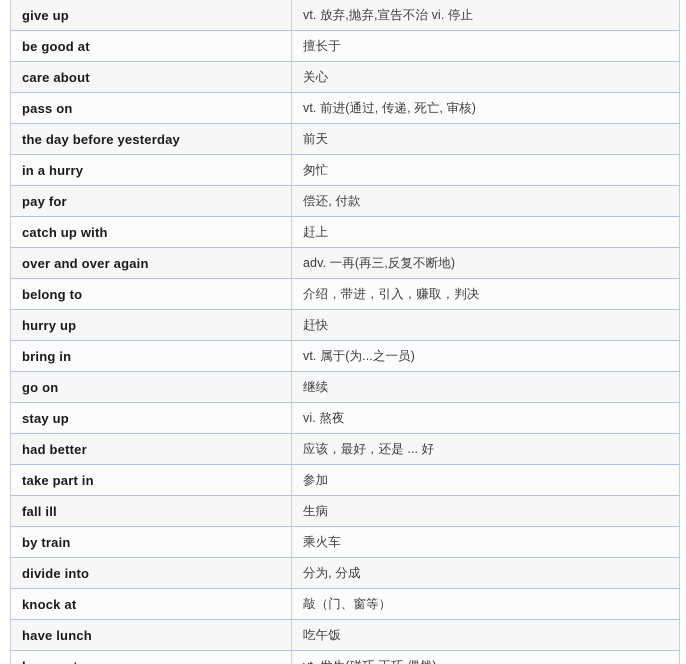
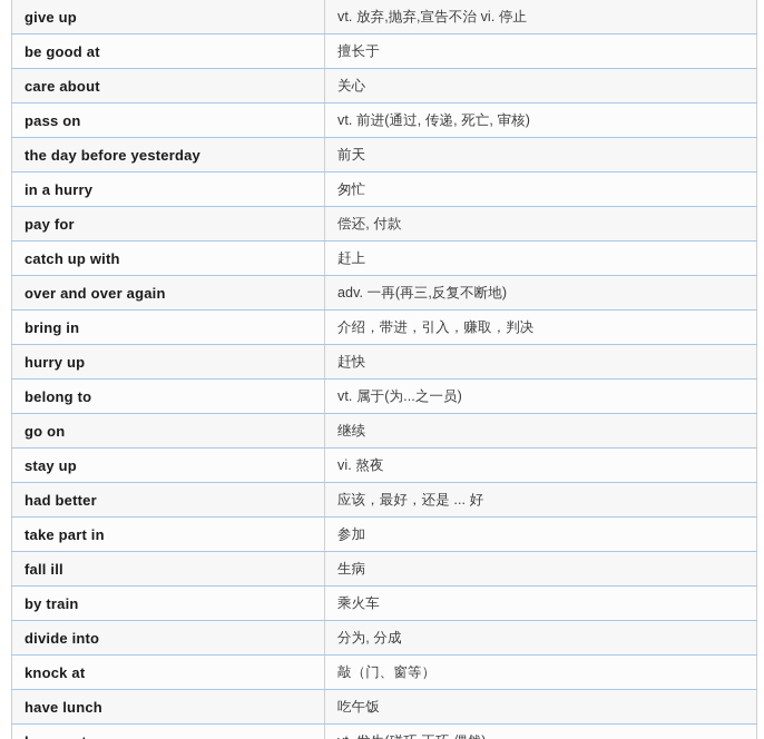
  give up	vt. 放弃,抛弃,宣告不治 vi. 停止
  be good at	擅长于
  care about	关心
  pass on	vt. 前进(通过, 传递, 死亡, 审核)
  the day before yesterday	前天
  in a hurry	匆忙
  pay for	偿还, 付款
  catch up with	赶上
  over and over again	adv. 一再(再三,反复不断地)
- belong to	介绍，带进，引入，赚取，判决
+ bring in	介绍，带进，引入，赚取，判决
  hurry up	赶快
- bring in	vt. 属于(为...之一员)
+ belong to	vt. 属于(为...之一员)
  go on	继续
  stay up	vi. 熬夜
  had better	应该，最好，还是 ... 好
  take part in	参加
  fall ill	生病
  by train	乘火车
  divide into	分为, 分成
  knock at	敲（门、窗等）
  have lunch	吃午饭
